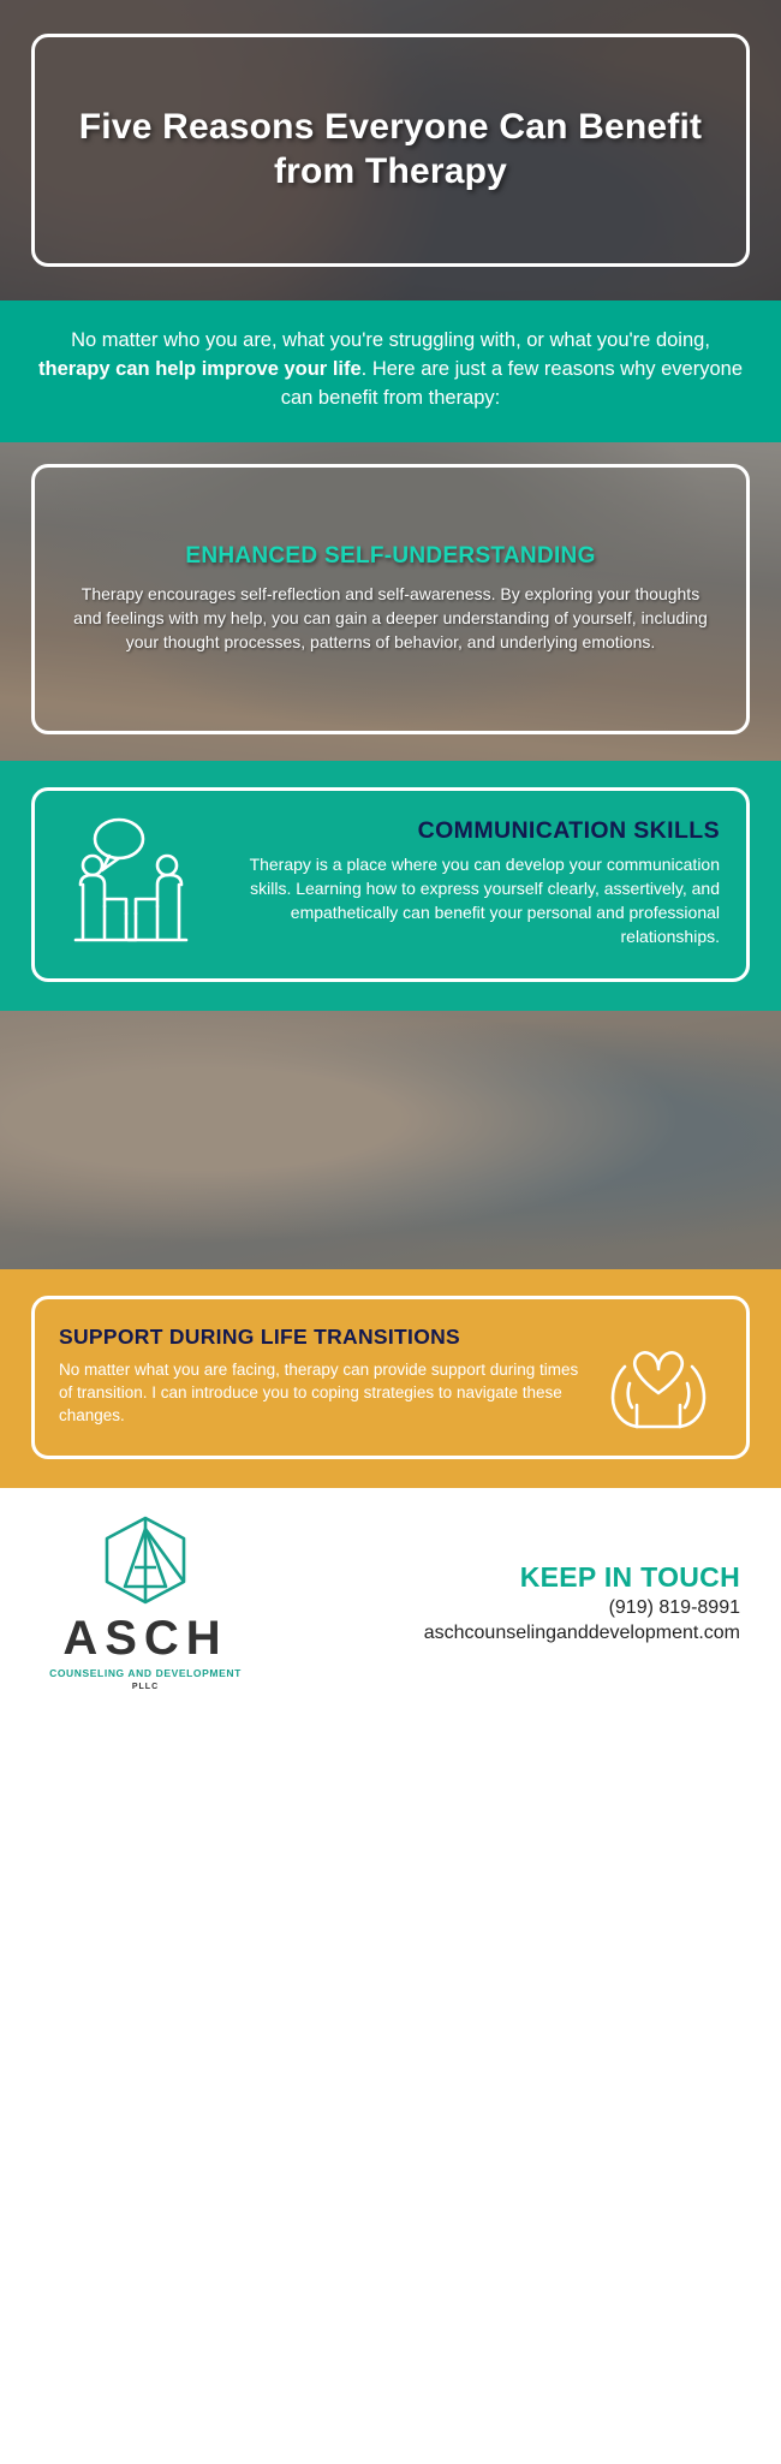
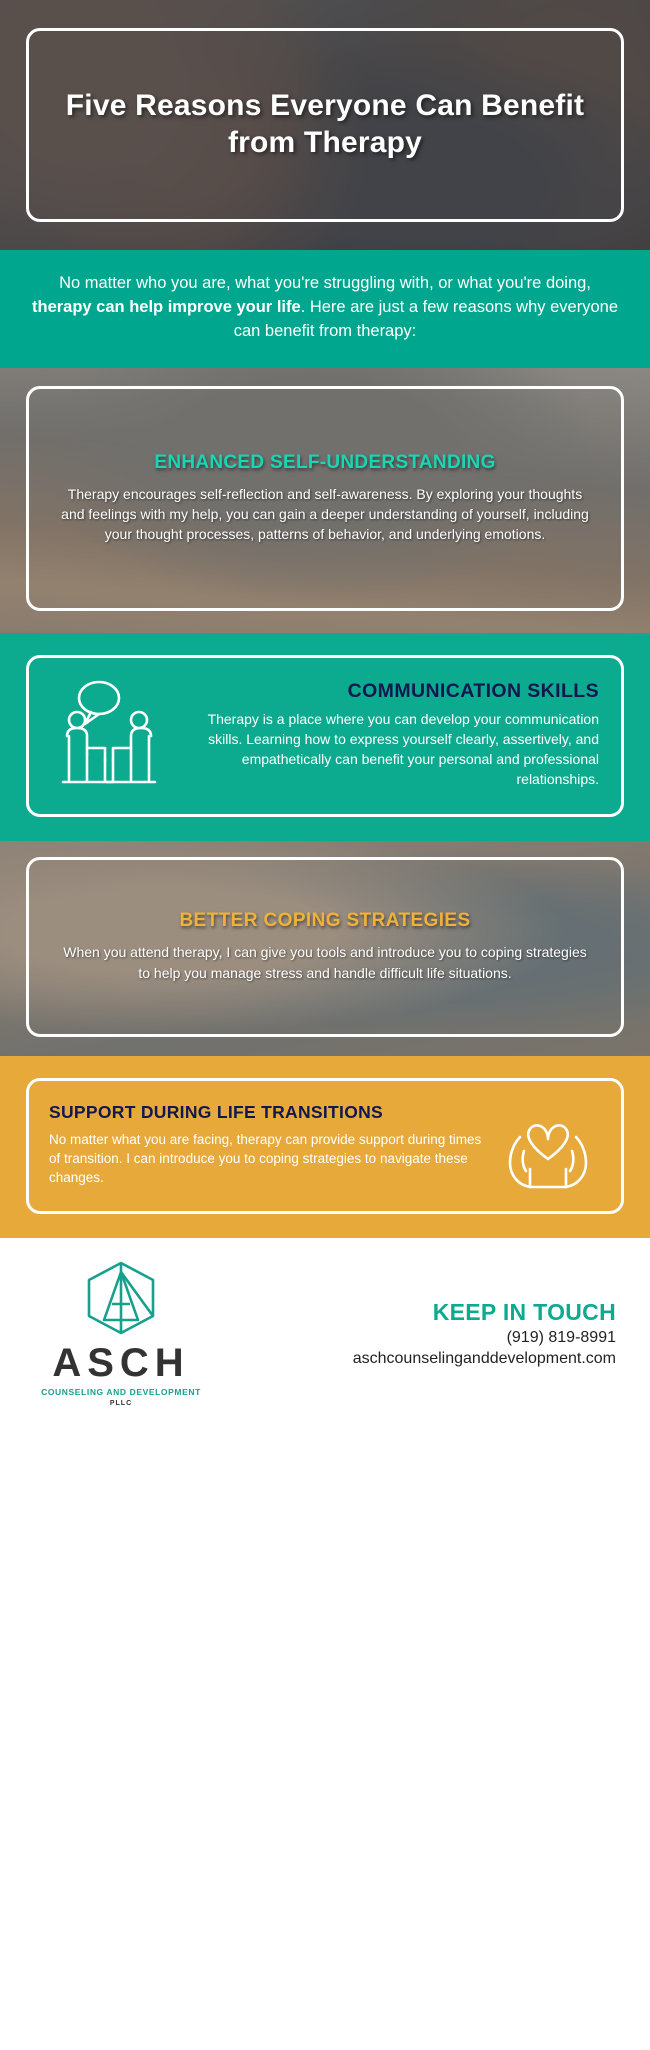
  Five Reasons Everyone Can Benefit from Therapy
  No matter who you are, what you're struggling with, or what you're doing, therapy can help improve your life. Here are just a few reasons why everyone can benefit from therapy:
  ENHANCED SELF-UNDERSTANDING
  Therapy encourages self-reflection and self-awareness. By exploring your thoughts and feelings with my help, you can gain a deeper understanding of yourself, including your thought processes, patterns of behavior, and underlying emotions.
  COMMUNICATION SKILLS
  Therapy is a place where you can develop your communication skills. Learning how to express yourself clearly, assertively, and empathetically can benefit your personal and professional relationships.
+ BETTER COPING STRATEGIES
+ When you attend therapy, I can give you tools and introduce you to coping strategies to help you manage stress and handle difficult life situations.
  SUPPORT DURING LIFE TRANSITIONS
  No matter what you are facing, therapy can provide support during times of transition. I can introduce you to coping strategies to navigate these changes.
  ASCH
  COUNSELING AND DEVELOPMENT
  KEEP IN TOUCH
  (919) 819-8991
  aschcounselinganddevelopment.com
